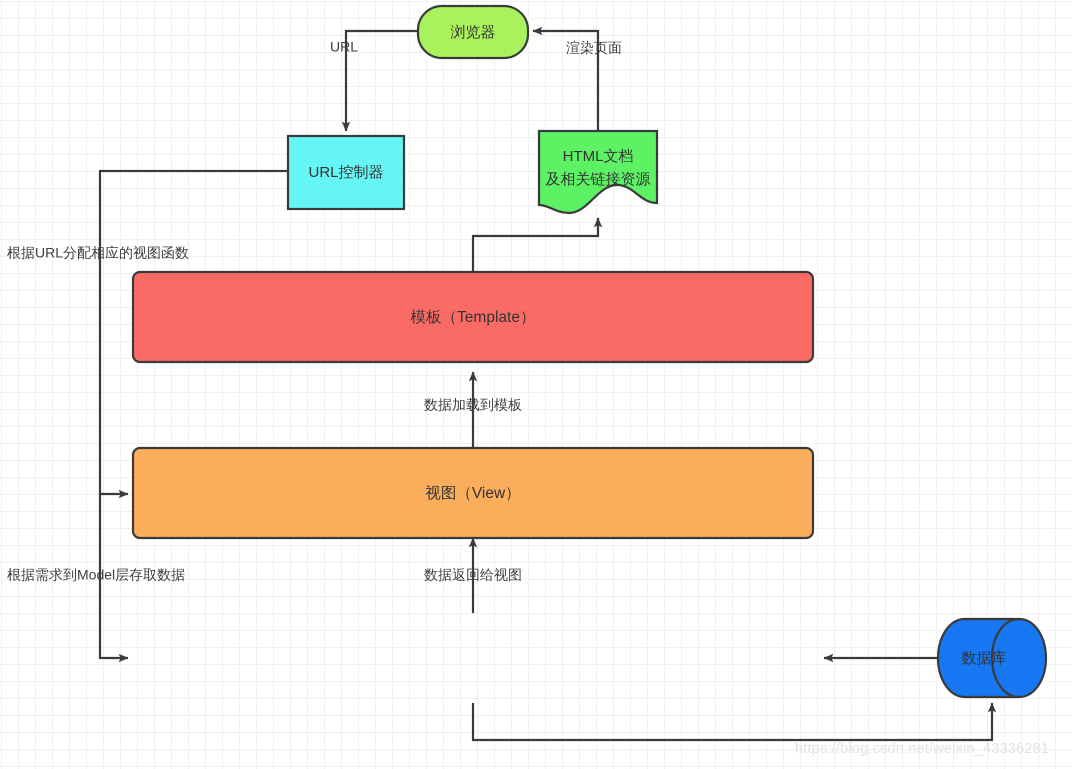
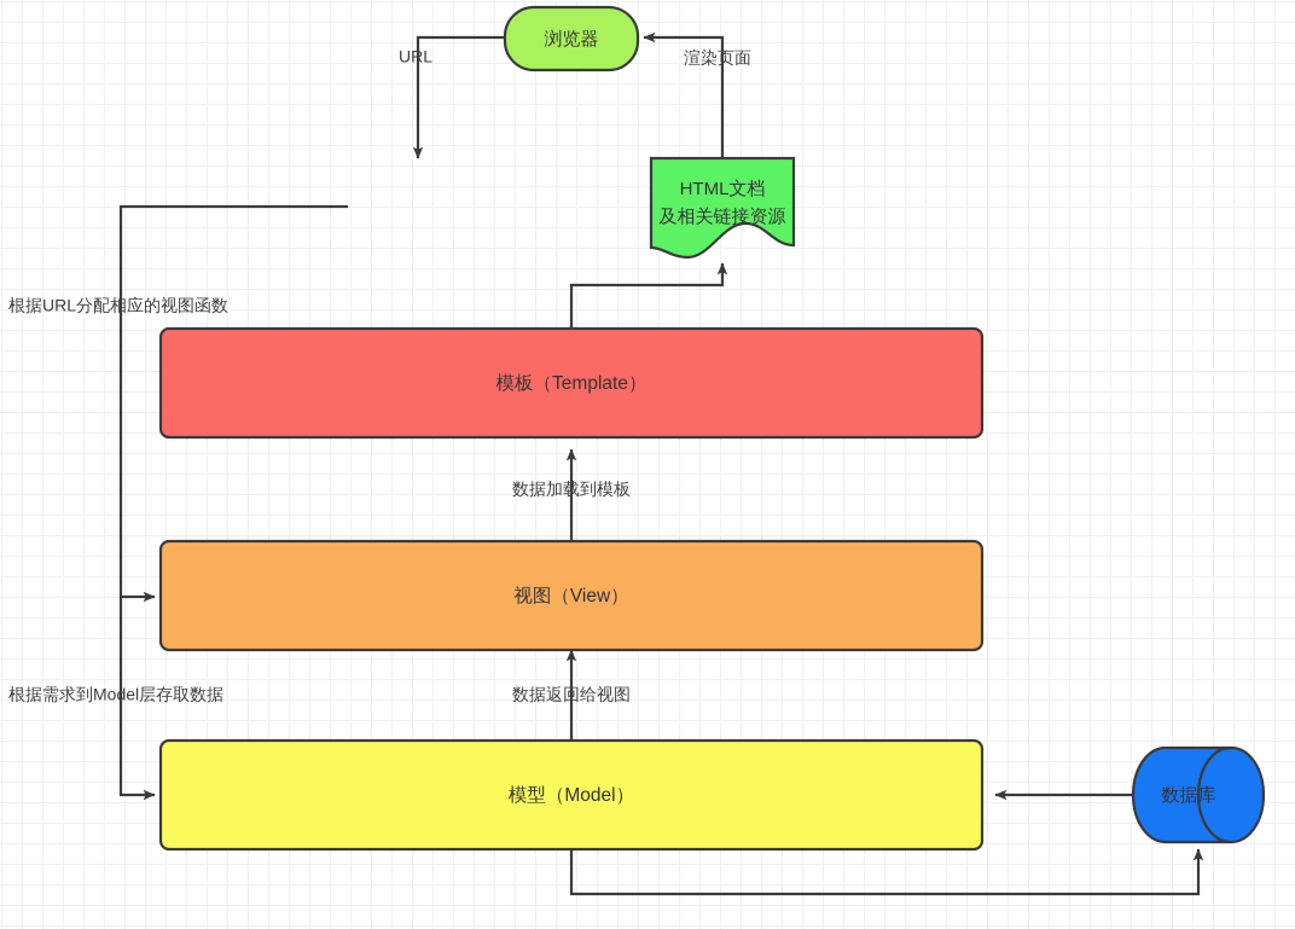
  浏览器
- URL控制器
  HTML文档
  及相关链接资源
  模板（Template）
  视图（View）
+ 模型（Model）
  数据库
  URL
  渲染页面
  根据URL分配相应的视图函数
  根据需求到Model层存取数据
  数据加载到模板
  数据返回给视图
- https://blog.csdn.net/weixin_43336281
